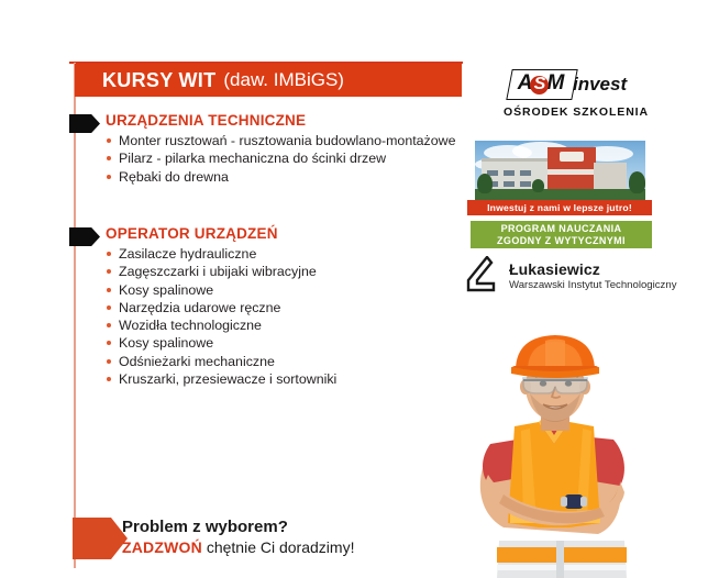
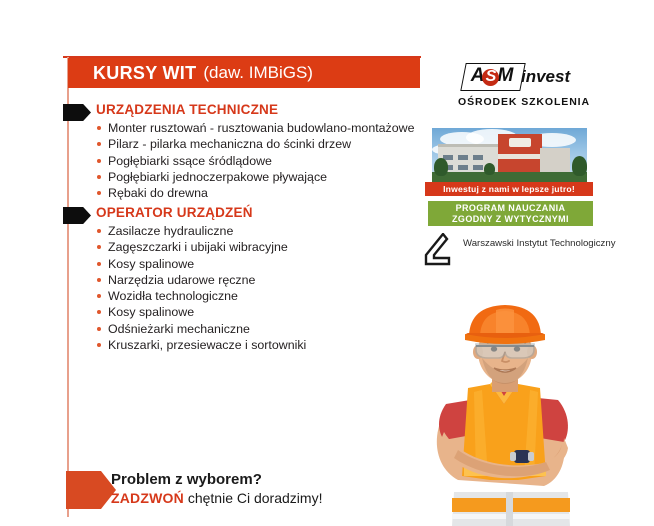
  KURSY WIT
  (daw. IMBiGS)
  URZĄDZENIA TECHNICZNE
  Monter rusztowań - rusztowania budowlano-montażowe
  Pilarz - pilarka mechaniczna do ścinki drzew
+ Pogłębiarki ssące śródlądowe
+ Pogłębiarki jednoczerpakowe pływające
  Rębaki do drewna
  OPERATOR URZĄDZEŃ
  Zasilacze hydrauliczne
  Zagęszczarki i ubijaki wibracyjne
  Kosy spalinowe
  Narzędzia udarowe ręczne
  Wozidła technologiczne
  Kosy spalinowe
  Odśnieżarki mechaniczne
  Kruszarki, przesiewacze i sortowniki
  Problem z wyborem?
  ZADZWOŃ chętnie Ci doradzimy!
  A
  S
  M
  invest
  OŚRODEK SZKOLENIA
  Inwestuj z nami w lepsze jutro!
  PROGRAM NAUCZANIA
  ZGODNY Z WYTYCZNYMI
- Łukasiewicz
  Warszawski Instytut Technologiczny
